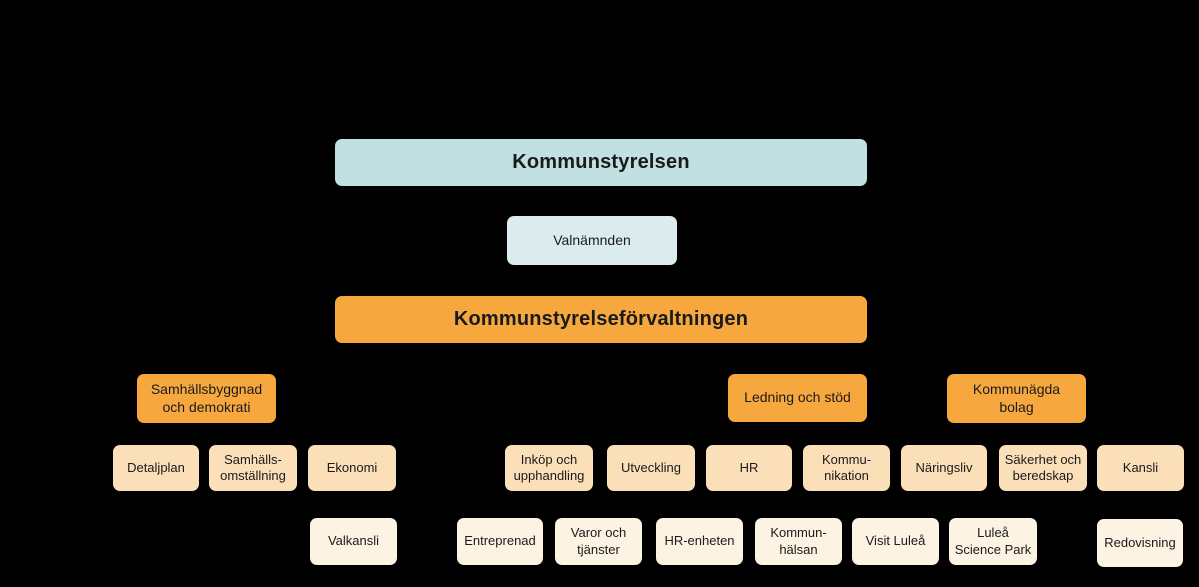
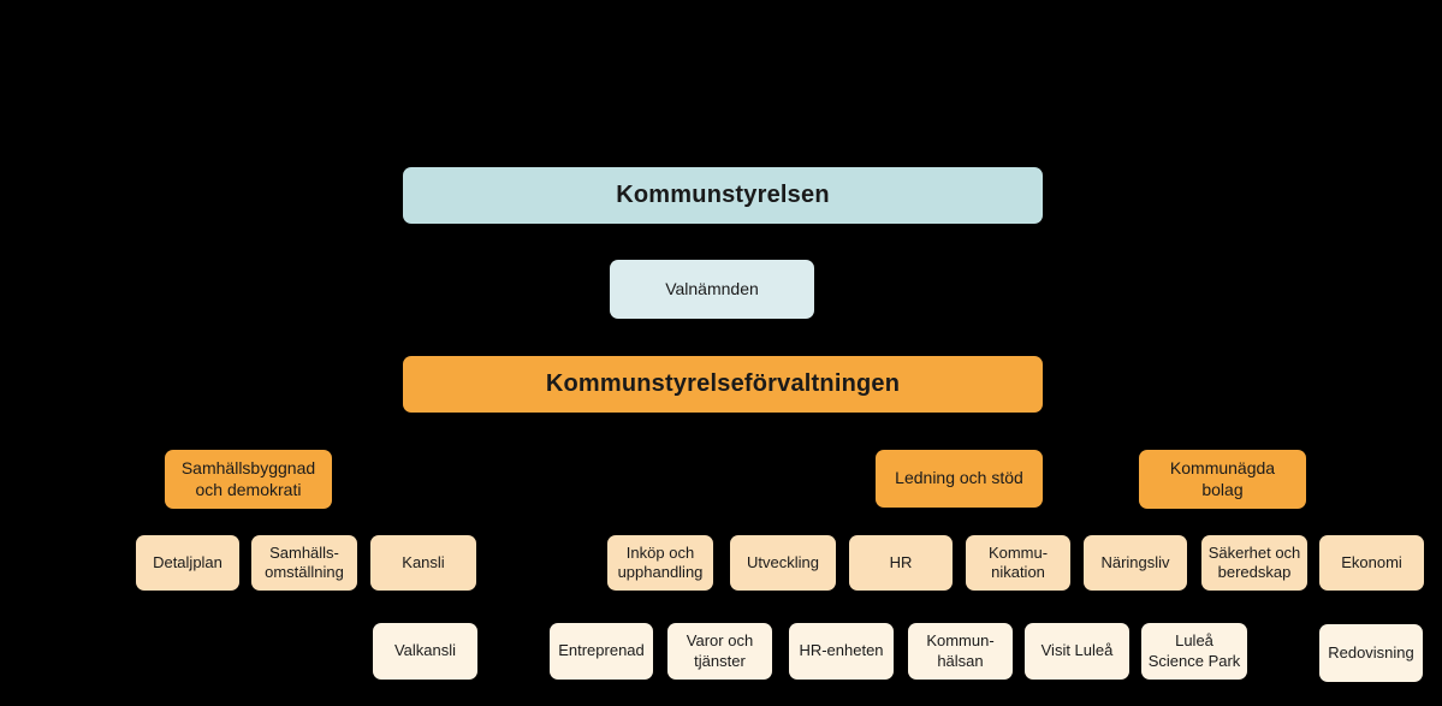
  Kommunstyrelsen
  Valnämnden
  Kommunstyrelseförvaltningen
  Samhällsbyggnad
  och demokrati
  Ledning och stöd
  Kommunägda
  bolag
  Detaljplan
  Samhälls-
  omställning
- Ekonomi
+ Kansli
  Inköp och
  upphandling
  Utveckling
  HR
  Kommu-
  nikation
  Näringsliv
  Säkerhet och
  beredskap
- Kansli
+ Ekonomi
  Valkansli
  Entreprenad
  Varor och
  tjänster
  HR-enheten
  Kommun-
  hälsan
  Visit Luleå
  Luleå
  Science Park
  Redovisning
